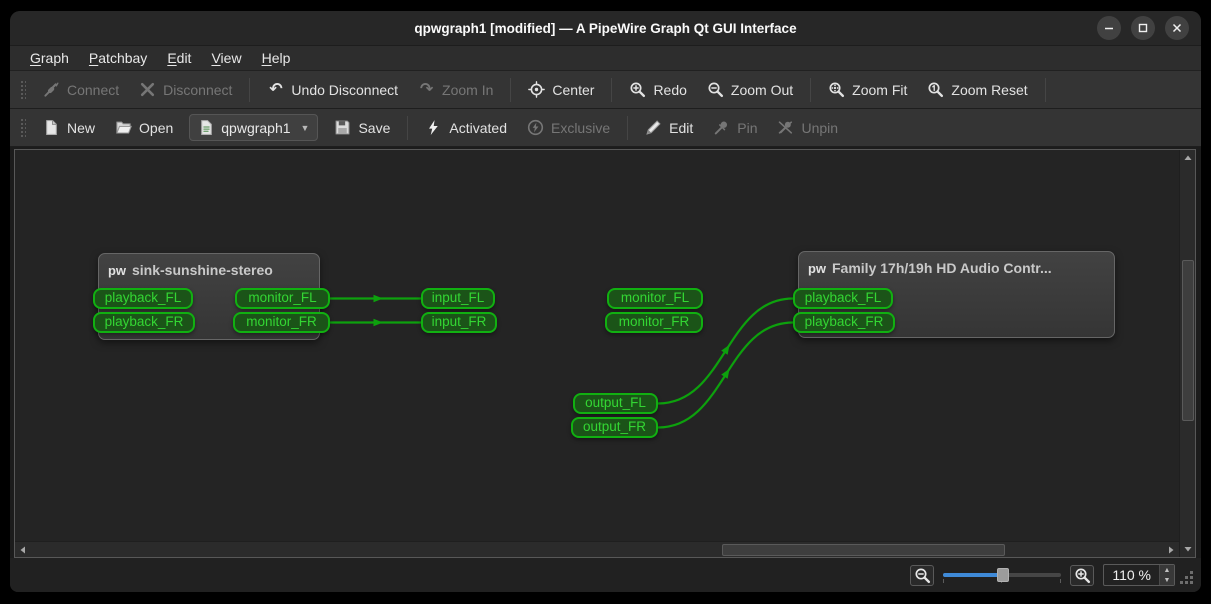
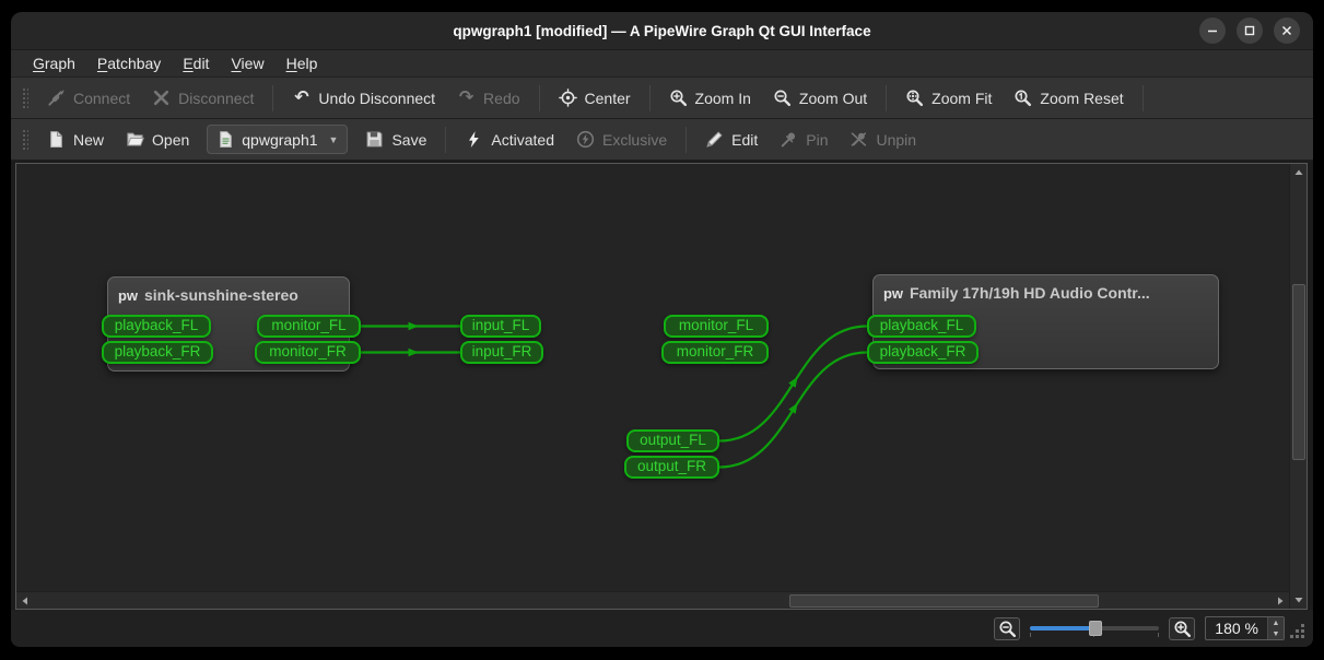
  qpwgraph1 [modified] — A PipeWire Graph Qt GUI Interface
  Graph
  Patchbay
  Edit
  View
  Help
  Connect
  Disconnect
  ↶
  Undo Disconnect
  ↷
- Zoom In
+ Redo
  Center
- Redo
+ Zoom In
  Zoom Out
  Zoom Fit
  Zoom Reset
  New
  Open
  qpwgraph1
  ▼
  Save
  Activated
  Exclusive
  Edit
  Pin
  Unpin
  pw
  sink-sunshine-stereo
  pw
  Family 17h/19h HD Audio Contr...
  playback_FL
  playback_FR
  monitor_FL
  monitor_FR
  input_FL
  input_FR
  monitor_FL
  monitor_FR
  playback_FL
  playback_FR
  output_FL
  output_FR
- 110 %
+ 180 %
